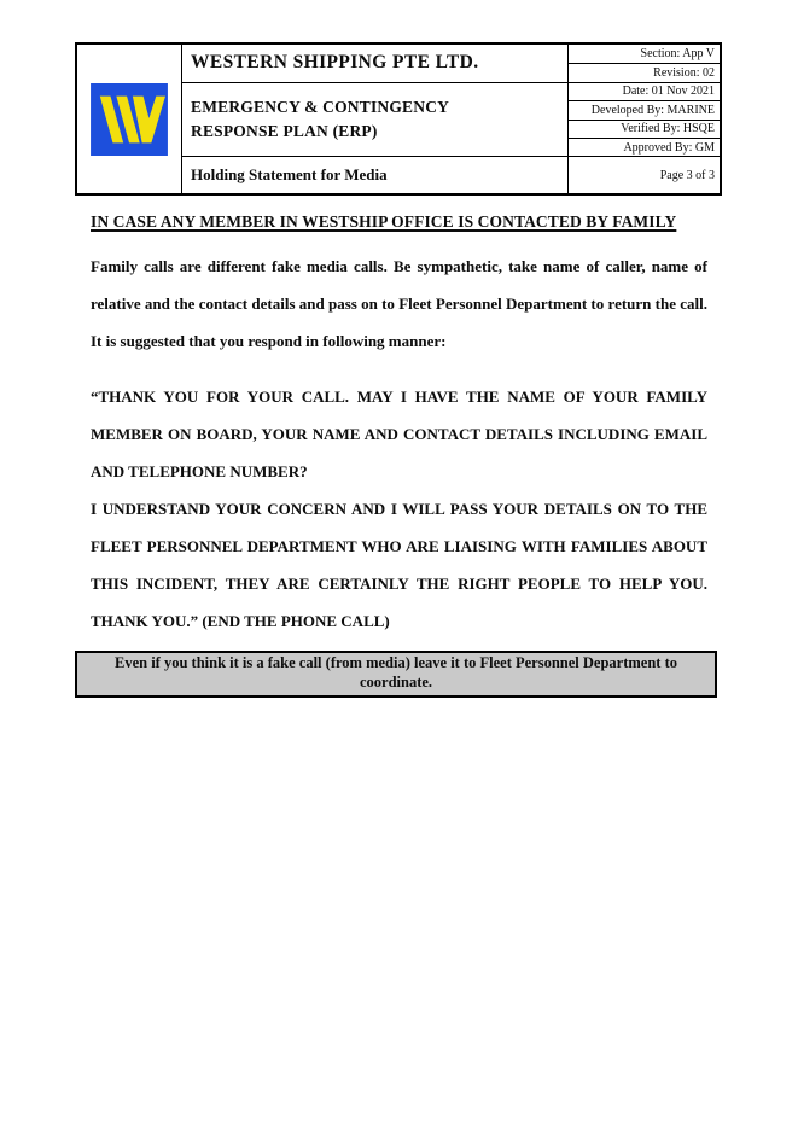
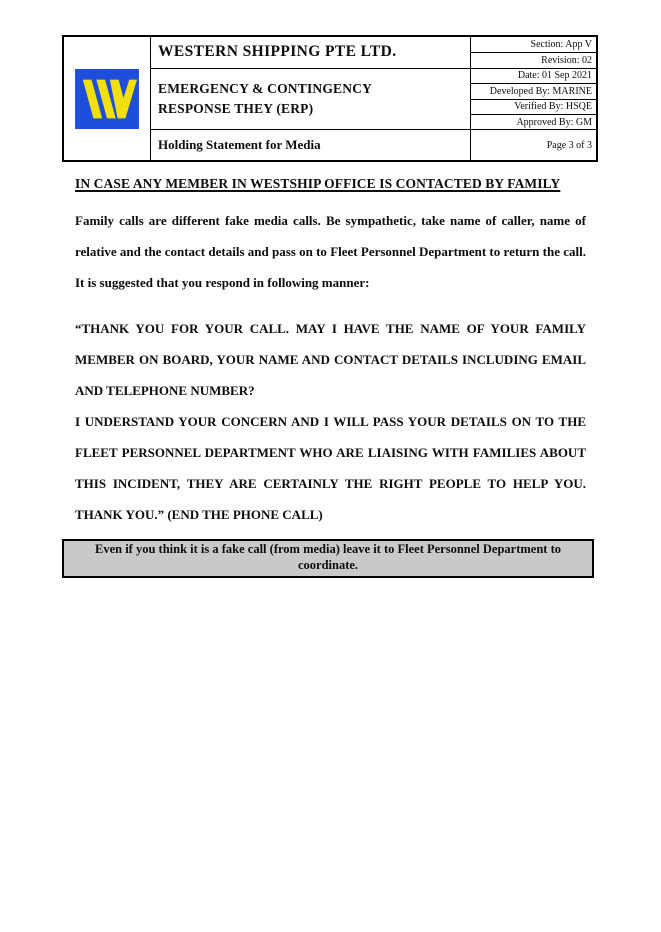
  WESTERN SHIPPING PTE LTD.
- EMERGENCY & CONTINGENCY RESPONSE PLAN (ERP)
+ EMERGENCY & CONTINGENCY RESPONSE THEY (ERP)
  Holding Statement for Media
  Section: App V
  Revision: 02
- Date: 01 Nov 2021
+ Date: 01 Sep 2021
  Developed By: MARINE
  Verified By: HSQE
  Approved By: GM
  Page 3 of 3
  IN CASE ANY MEMBER IN WESTSHIP OFFICE IS CONTACTED BY FAMILY
  Family calls are different fake media calls. Be sympathetic, take name of caller, name of relative and the contact details and pass on to Fleet Personnel Department to return the call. It is suggested that you respond in following manner:
  “THANK YOU FOR YOUR CALL. MAY I HAVE THE NAME OF YOUR FAMILY MEMBER ON BOARD, YOUR NAME AND CONTACT DETAILS INCLUDING EMAIL AND TELEPHONE NUMBER?
  I UNDERSTAND YOUR CONCERN AND I WILL PASS YOUR DETAILS ON TO THE FLEET PERSONNEL DEPARTMENT WHO ARE LIAISING WITH FAMILIES ABOUT THIS INCIDENT, THEY ARE CERTAINLY THE RIGHT PEOPLE TO HELP YOU. THANK YOU.” (END THE PHONE CALL)
  Even if you think it is a fake call (from media) leave it to Fleet Personnel Department to coordinate.
